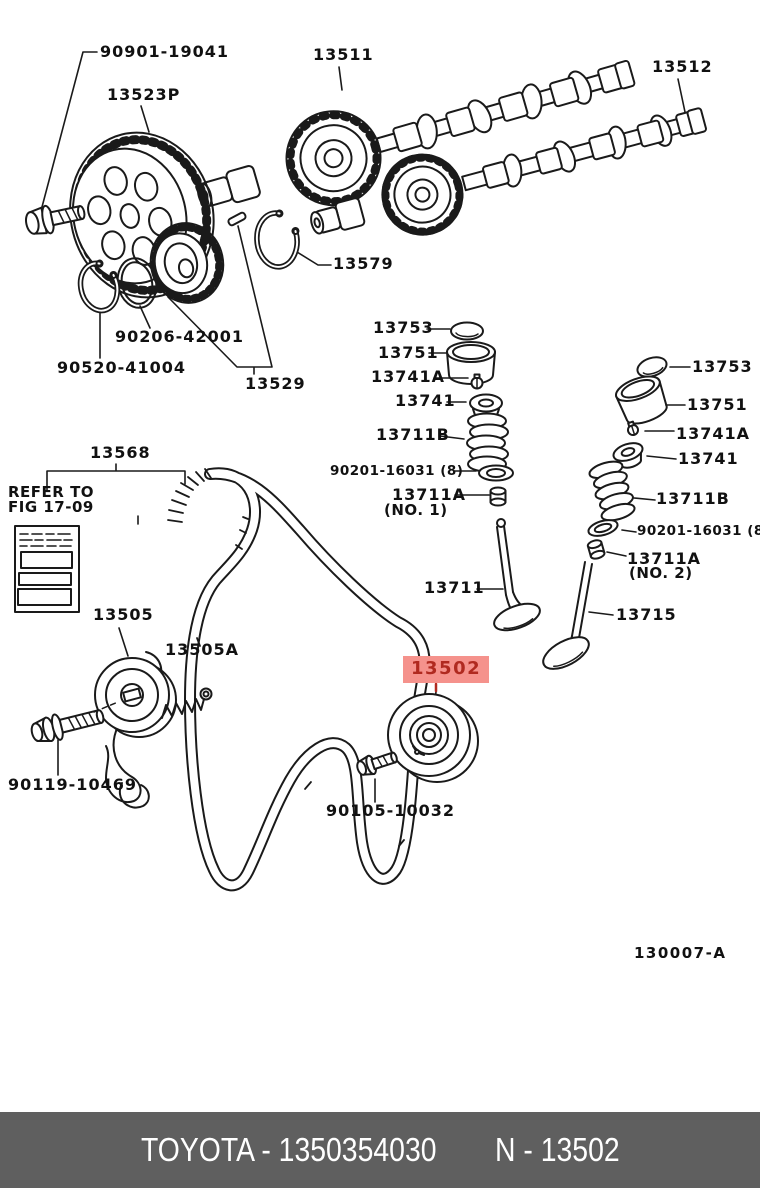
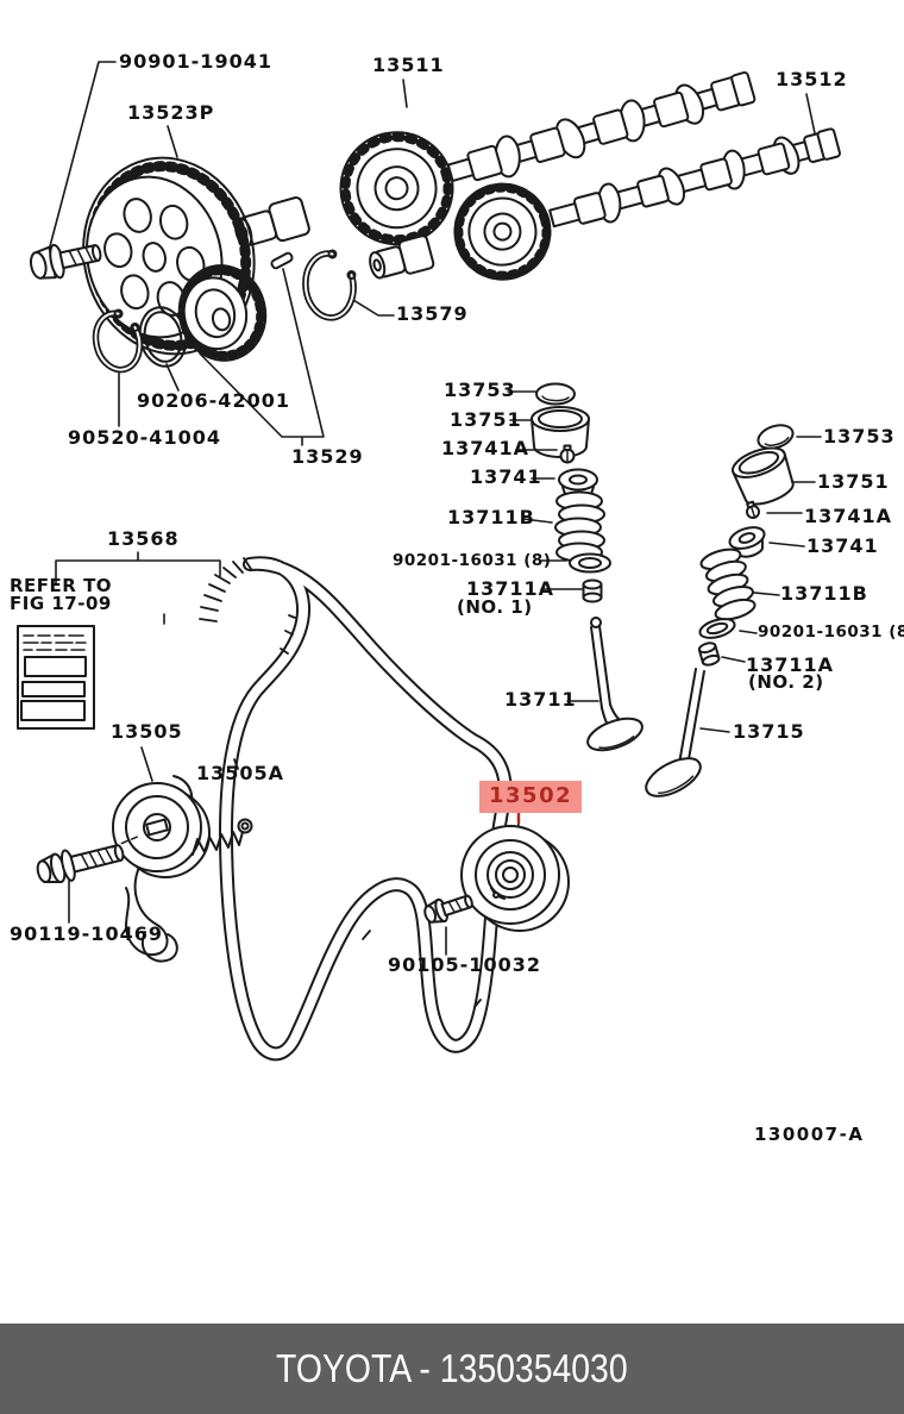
  90901-19041
  13523P
  13511
  13512
  13579
  90206-42001
  90520-41004
  13529
  13568
  REFER TO
  FIG 17-09
  13505
  13505A
  90119-10469
  13502
  90105-10032
  13753
  13751
  13741A
  13741
  13711B
  90201-16031 (8)
  13711A
  (NO. 1)
  13711
  13753
  13751
  13741A
  13741
  13711B
  90201-16031 (8
  13711A
  (NO. 2)
  13715
  130007-A
  TOYOTA - 1350354030
- N - 13502
